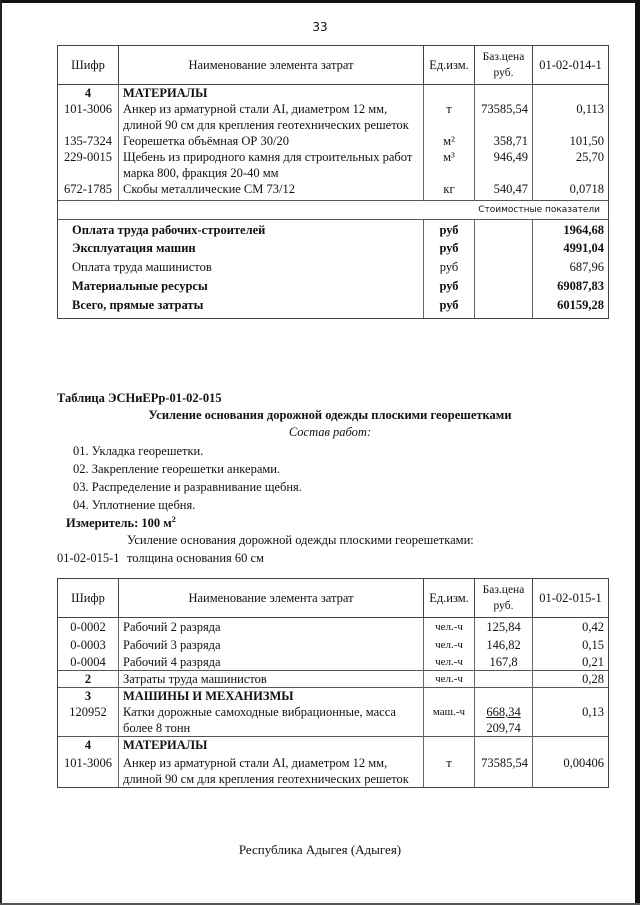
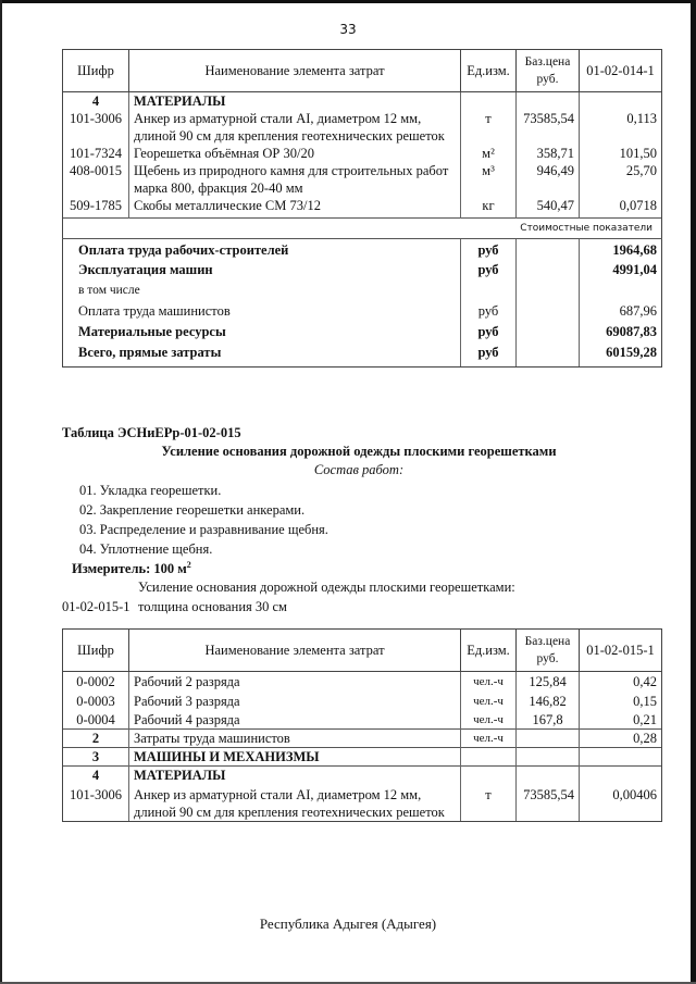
  33
  Шифр	Наименование элемента затрат	Ед.изм.	Баз.ценаруб.	01-02-014-1
  4	МАТЕРИАЛЫ
  101-3006	Анкер из арматурной стали AI, диаметром 12 мм,длиной 90 см для крепления геотехнических решеток	т	73585,54	0,113
- 135-7324	Георешетка объёмная ОР 30/20	м²	358,71	101,50
+ 101-7324	Георешетка объёмная ОР 30/20	м²	358,71	101,50
- 229-0015	Щебень из природного камня для строительных работмарка 800, фракция 20-40 мм	м³	946,49	25,70
+ 408-0015	Щебень из природного камня для строительных работмарка 800, фракция 20-40 мм	м³	946,49	25,70
- 672-1785	Скобы металлические СМ 73/12	кг	540,47	0,0718
+ 509-1785	Скобы металлические СМ 73/12	кг	540,47	0,0718
  Стоимостные показатели
  Оплата труда рабочих-строителей	руб		1964,68
  Эксплуатация машин	руб		4991,04
+ в том числе
  Оплата труда машинистов	руб		687,96
  Материальные ресурсы	руб		69087,83
  Всего, прямые затраты	руб		60159,28
  Таблица ЭСНиЕРр-01-02-015
  Усиление основания дорожной одежды плоскими георешетками
  Состав работ:
  01. Укладка георешетки.
  02. Закрепление георешетки анкерами.
  03. Распределение и разравнивание щебня.
  04. Уплотнение щебня.
  Измеритель: 100 м2
  Усиление основания дорожной одежды плоскими георешетками:
  01-02-015-1
- толщина основания 60 см
+ толщина основания 30 см
  Шифр	Наименование элемента затрат	Ед.изм.	Баз.ценаруб.	01-02-015-1
  0-0002	Рабочий 2 разряда	чел.-ч	125,84	0,42
  0-0003	Рабочий 3 разряда	чел.-ч	146,82	0,15
  0-0004	Рабочий 4 разряда	чел.-ч	167,8	0,21
  2	Затраты труда машинистов	чел.-ч		0,28
  3	МАШИНЫ И МЕХАНИЗМЫ
- 120952	Катки дорожные самоходные вибрационные, массаболее 8 тонн	маш.-ч	668,34209,74	0,13
  4	МАТЕРИАЛЫ
  101-3006	Анкер из арматурной стали AI, диаметром 12 мм,длиной 90 см для крепления геотехнических решеток	т	73585,54	0,00406
  Республика Адыгея (Адыгея)
